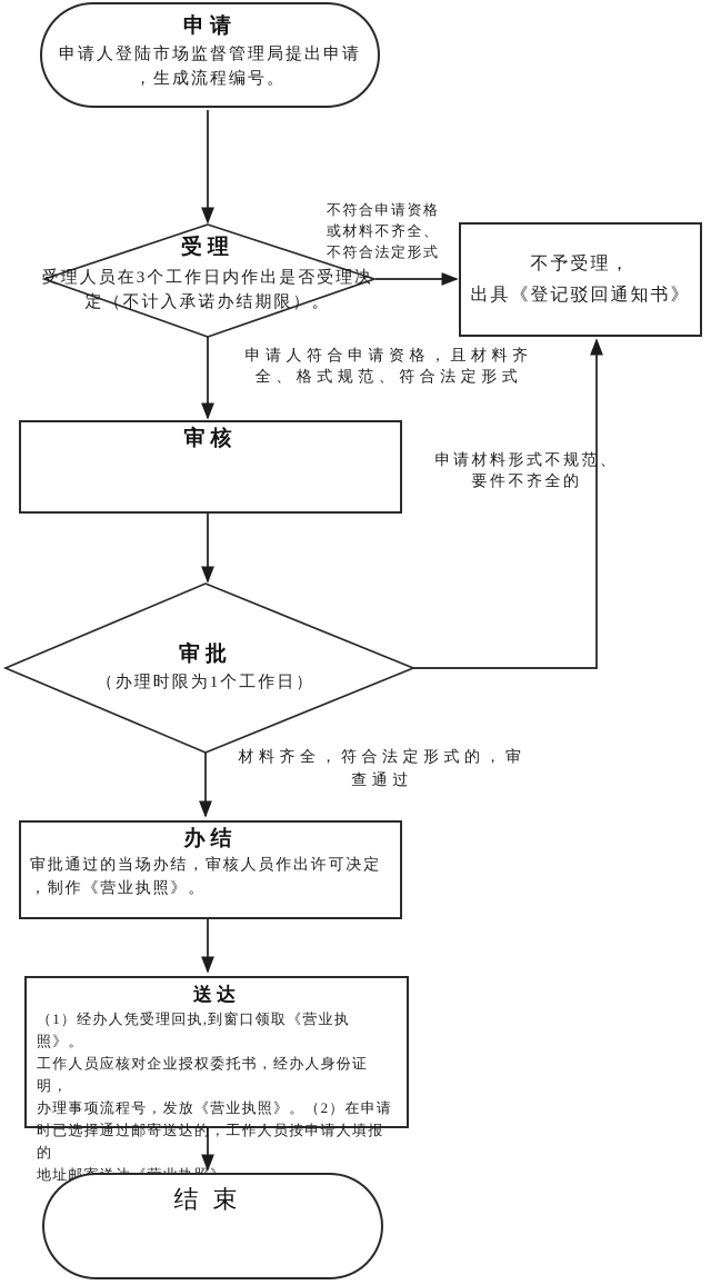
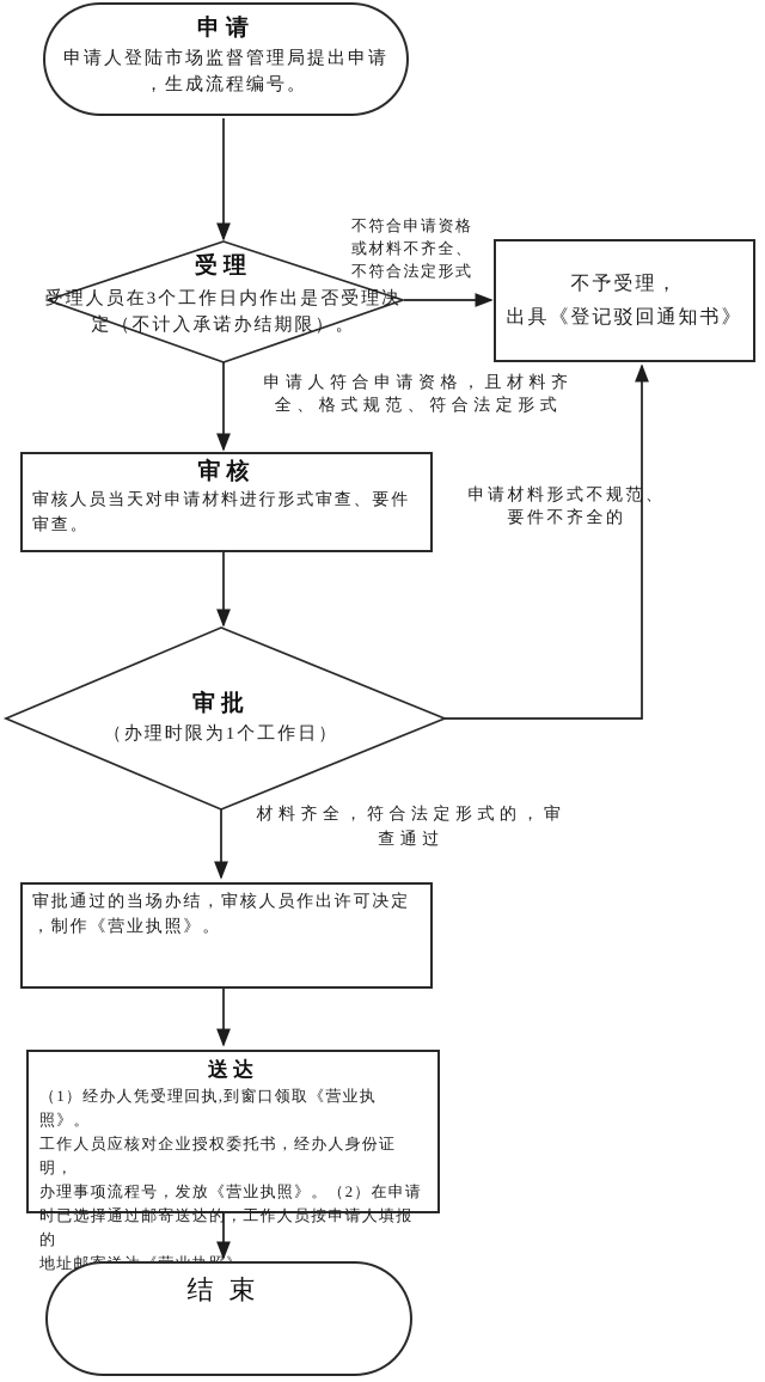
  申请
  申请人登陆市场监督管理局提出申请
  ，生成流程编号。
  受理
  受理人员在3个工作日内作出是否受理决
  定（不计入承诺办结期限）。
  不予受理，
  出具《登记驳回通知书》
  审核
+ 审核人员当天对申请材料进行形式审查、要件
+ 审查。
  审批
  （办理时限为1个工作日）
- 办结
  审批通过的当场办结，审核人员作出许可决定
  ，制作《营业执照》。
  送达
  （1）经办人凭受理回执,到窗口领取《营业执照》。
  工作人员应核对企业授权委托书，经办人身份证明，
  办理事项流程号，发放《营业执照》。（2）在申请
  时已选择通过邮寄送达的，工作人员按申请人填报的
  结束
  不符合申请资格
  或材料不齐全、
  不符合法定形式
  申请人符合申请资格，且材料齐
  全、格式规范、符合法定形式
  申请材料形式不规范、
  要件不齐全的
  材料齐全，符合法定形式的，审
  查通过
